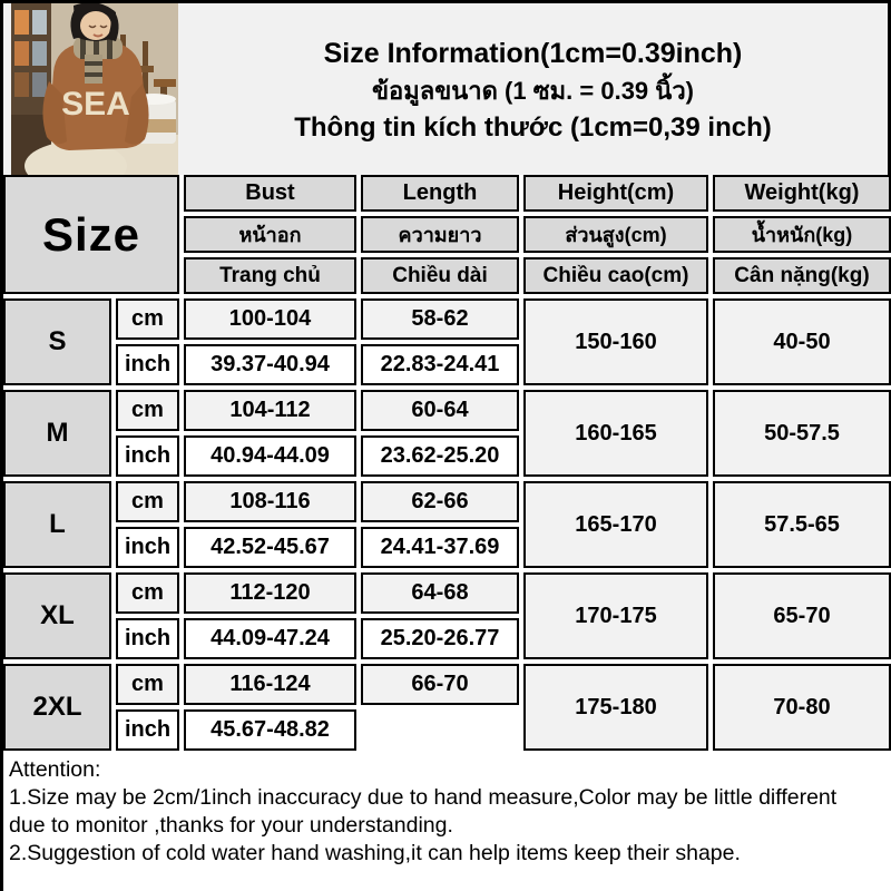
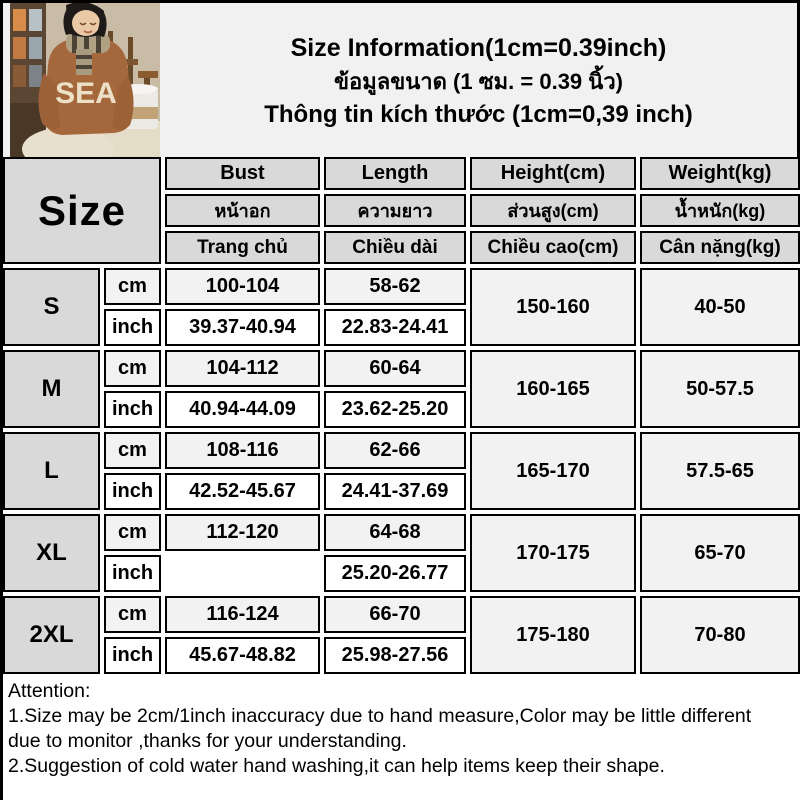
  SEA
  Size Information(1cm=0.39inch)
  ข้อมูลขนาด (1 ซม. = 0.39 นิ้ว)
  Thông tin kích thước (1cm=0,39 inch)
  Size
  Bust
  หน้าอก
  Trang chủ
  Length
  ความยาว
  Chiều dài
  Height(cm)
  ส่วนสูง(cm)
  Chiều cao(cm)
  Weight(kg)
  น้ำหนัก(kg)
  Cân nặng(kg)
  S
  cm
  100-104
  58-62
  150-160
  40-50
  inch
  39.37-40.94
  22.83-24.41
  M
  cm
  104-112
  60-64
  160-165
  50-57.5
  inch
  40.94-44.09
  23.62-25.20
  L
  cm
  108-116
  62-66
  165-170
  57.5-65
  inch
  42.52-45.67
  24.41-37.69
  XL
  cm
  112-120
  64-68
  170-175
  65-70
  inch
- 44.09-47.24
  25.20-26.77
  2XL
  cm
  116-124
  66-70
  175-180
  70-80
  inch
  45.67-48.82
+ 25.98-27.56
  Attention:
  1.Size may be 2cm/1inch inaccuracy due to hand measure,Color may be little different
  due to monitor ,thanks for your understanding.
  2.Suggestion of cold water hand washing,it can help items keep their shape.
